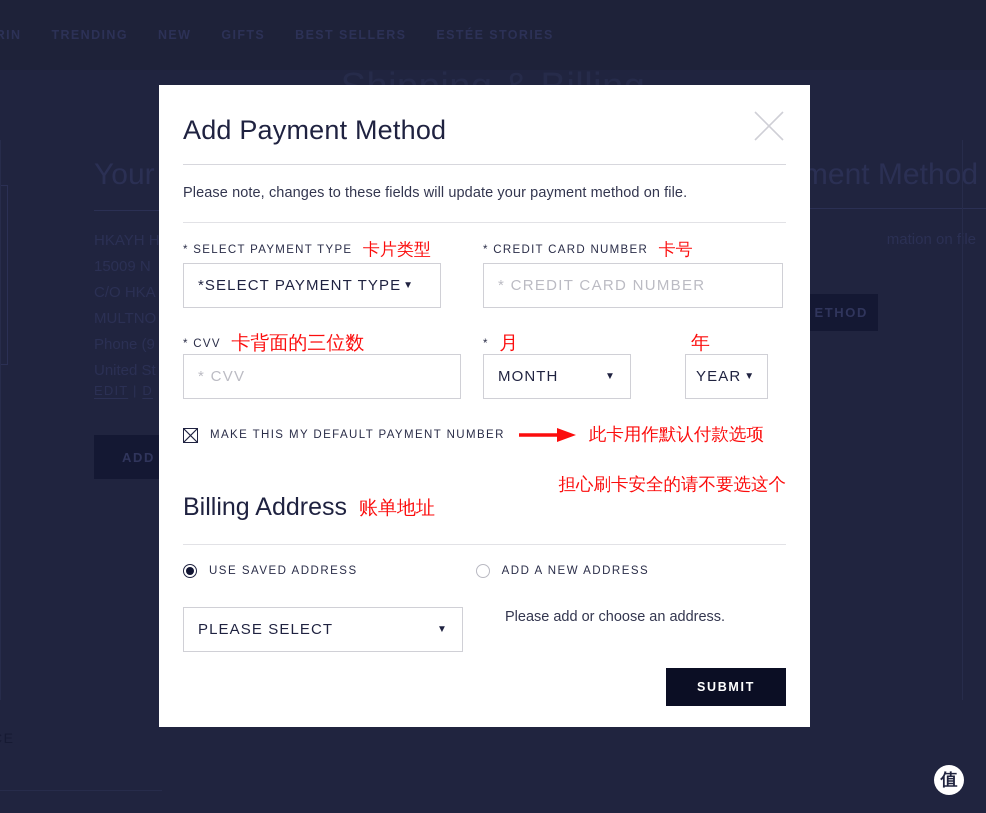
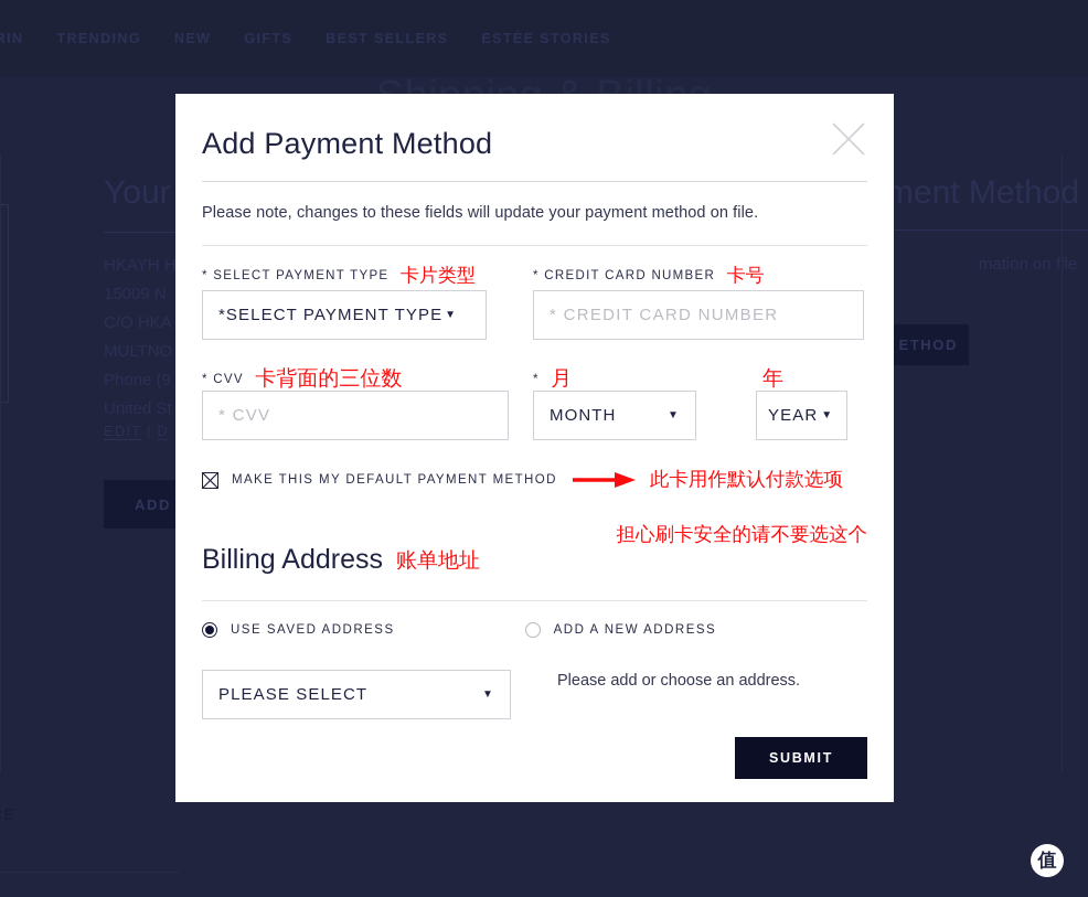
  RIN
  TRENDING
  NEW
  GIFTS
  BEST SELLERS
  ESTÉE STORIES
  HKAYH H
  ADD
  ment Method
  ETHOD
  Add Payment Method
  Please note, changes to these fields will update your payment method on file.
  * SELECT PAYMENT TYPE 卡片类型
  *SELECT PAYMENT TYPE
  ▼
  * CREDIT CARD NUMBER 卡号
  * CREDIT CARD NUMBER
  * CVV 卡背面的三位数
  * CVV
  * 月
  MONTH
  ▼
  年
  YEAR
  ▼
- MAKE THIS MY DEFAULT PAYMENT NUMBER
+ MAKE THIS MY DEFAULT PAYMENT METHOD
  此卡用作默认付款选项
  担心刷卡安全的请不要选这个
  Billing Address 账单地址
  USE SAVED ADDRESS
  ADD A NEW ADDRESS
  PLEASE SELECT
  ▼
  Please add or choose an address.
  SUBMIT
  值
